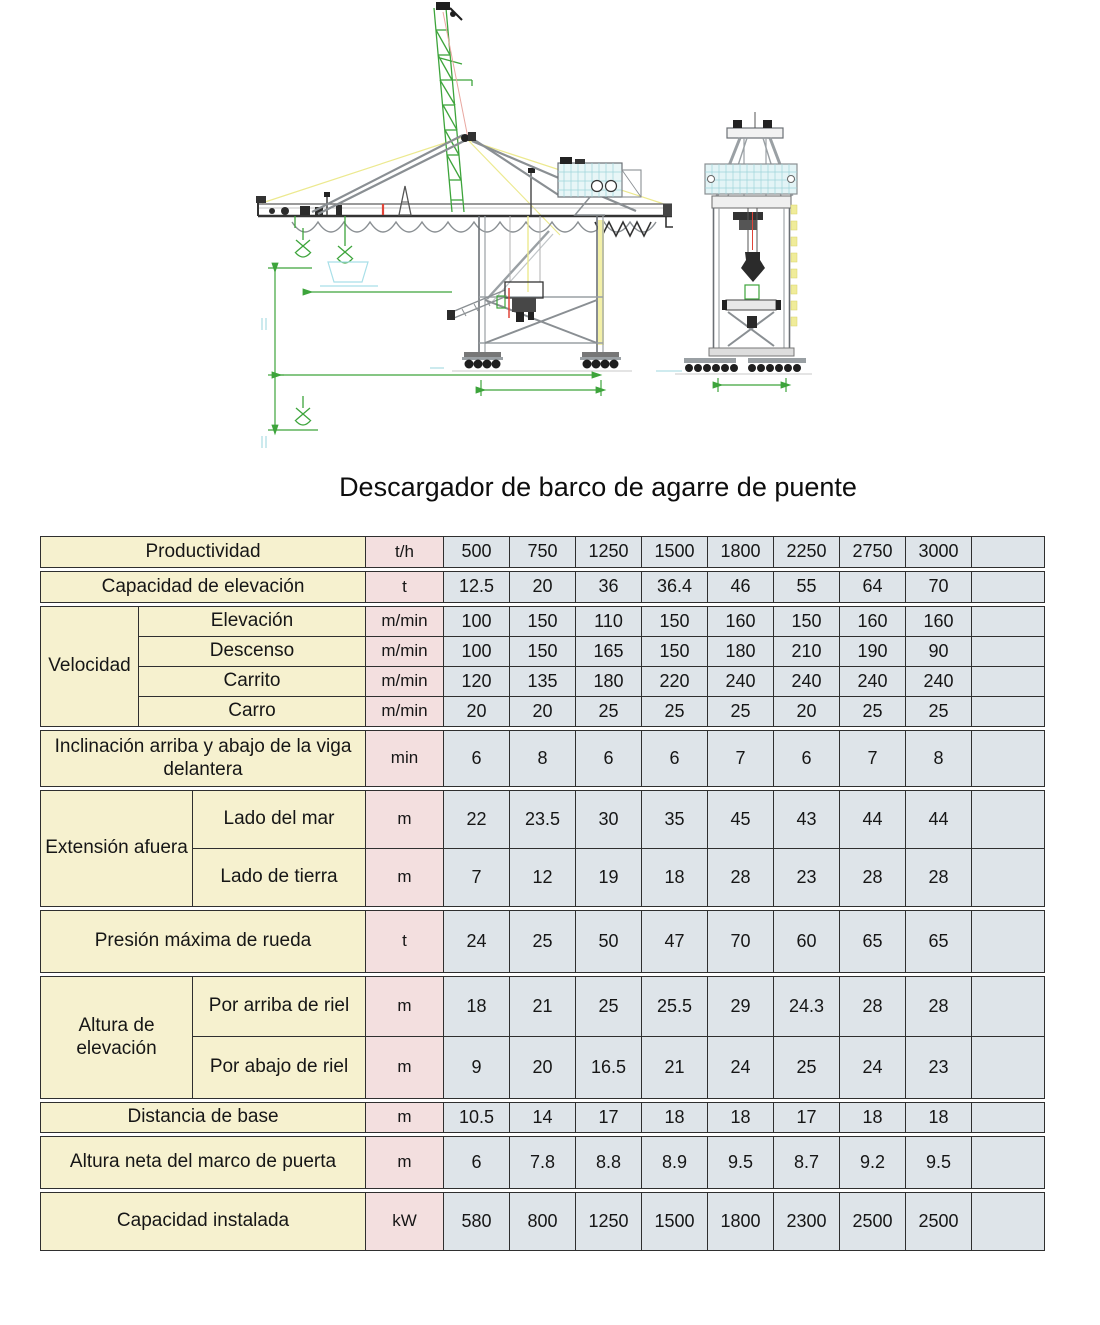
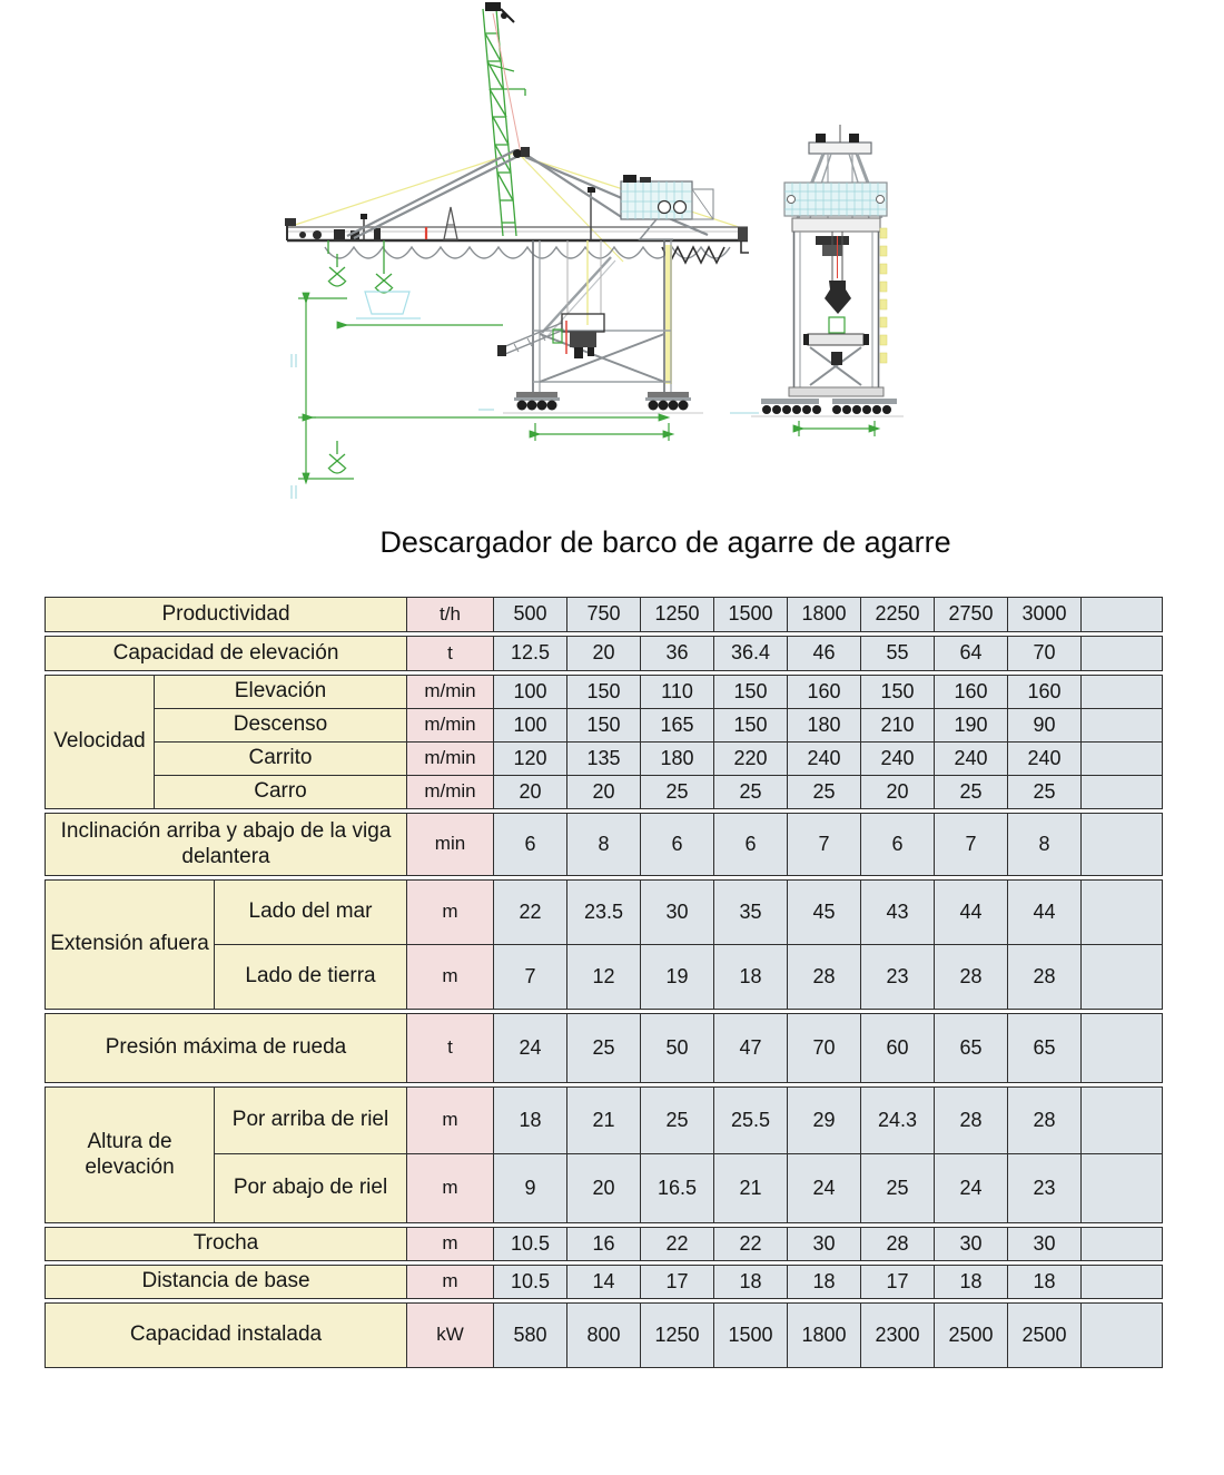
- Descargador de barco de agarre de puente
+ Descargador de barco de agarre de agarre
  Productividad	t/h	500	750	1250	1500	1800	2250	2750	3000
  Capacidad de elevación	t	12.5	20	36	36.4	46	55	64	70
  Velocidad	Elevación	m/min	100	150	110	150	160	150	160	160
  Descenso	m/min	100	150	165	150	180	210	190	90
  Carrito	m/min	120	135	180	220	240	240	240	240
  Carro	m/min	20	20	25	25	25	20	25	25
  Inclinación arriba y abajo de la viga delantera	min	6	8	6	6	7	6	7	8
  Extensión afuera	Lado del mar	m	22	23.5	30	35	45	43	44	44
  Lado de tierra	m	7	12	19	18	28	23	28	28
  Presión máxima de rueda	t	24	25	50	47	70	60	65	65
  Altura de elevación	Por arriba de riel	m	18	21	25	25.5	29	24.3	28	28
  Por abajo de riel	m	9	20	16.5	21	24	25	24	23
+ Trocha	m	10.5	16	22	22	30	28	30	30
  Distancia de base	m	10.5	14	17	18	18	17	18	18
- Altura neta del marco de puerta	m	6	7.8	8.8	8.9	9.5	8.7	9.2	9.5
  Capacidad instalada	kW	580	800	1250	1500	1800	2300	2500	2500
